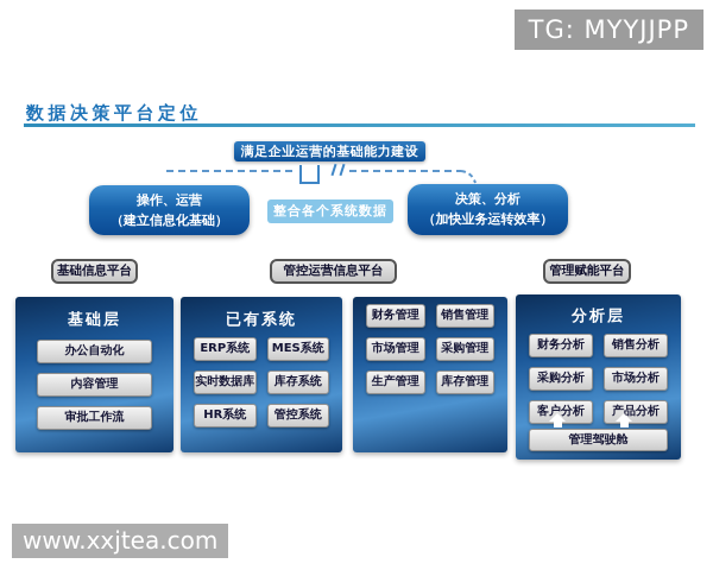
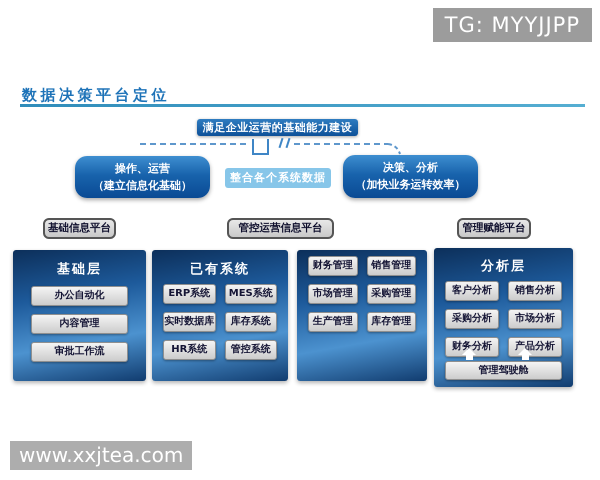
  TG: MYYJJPP
  数据决策平台定位
  满足企业运营的基础能力建设
  操作、运营
  （建立信息化基础）
  整合各个系统数据
  决策、分析
  （加快业务运转效率）
  基础信息平台
  管控运营信息平台
  管理赋能平台
  基础层
  办公自动化
  内容管理
  审批工作流
  已有系统
  ERP系统
  MES系统
  实时数据库
  库存系统
  HR系统
  管控系统
  财务管理
  销售管理
  市场管理
  采购管理
  生产管理
  库存管理
  分析层
- 财务分析
+ 客户分析
  销售分析
  采购分析
  市场分析
- 客户分析
+ 财务分析
  产品分析
  管理驾驶舱
  www.xxjtea.com
